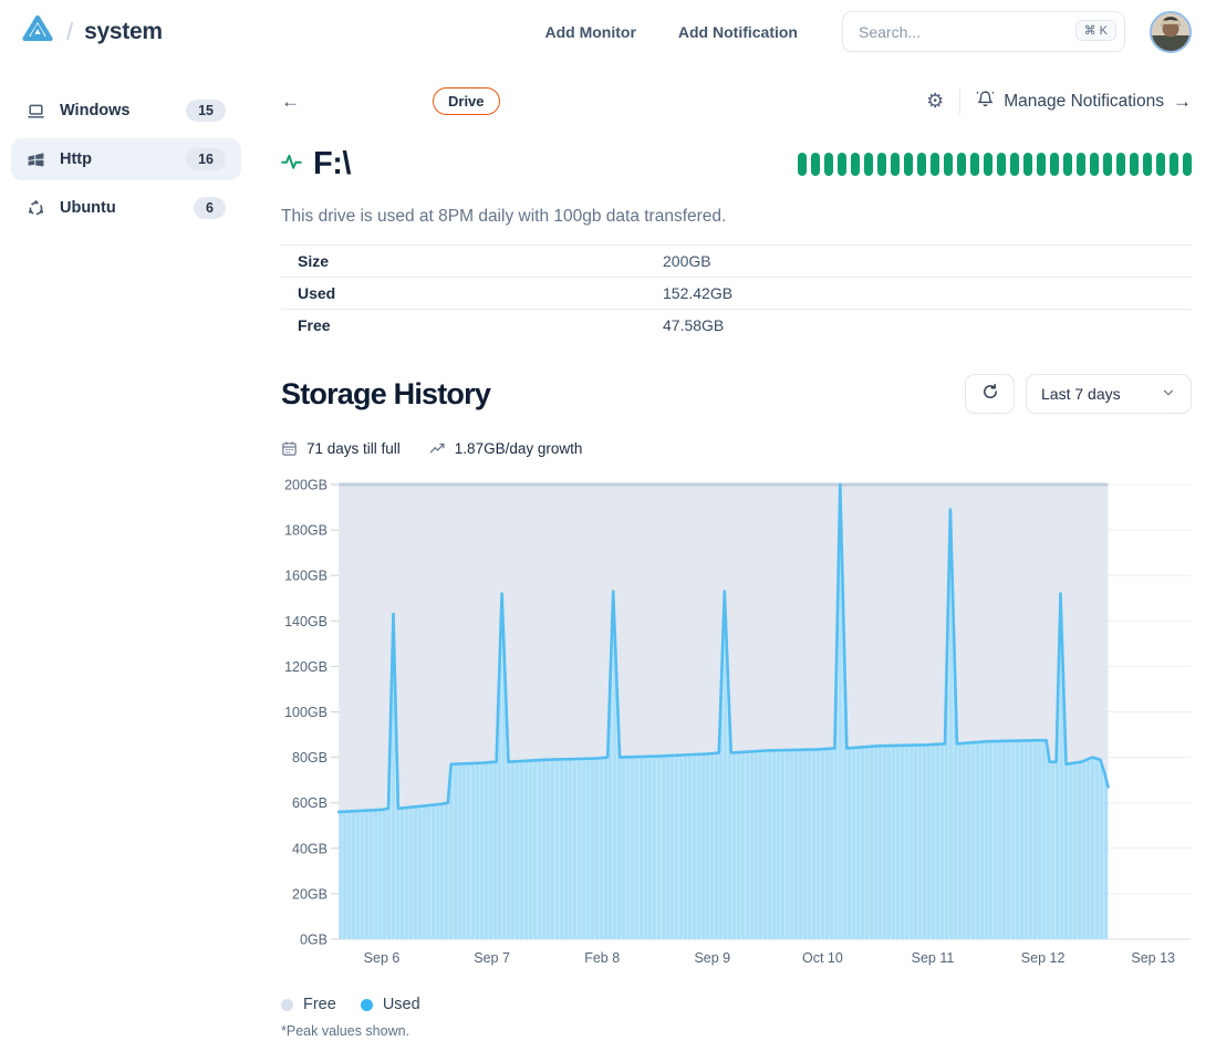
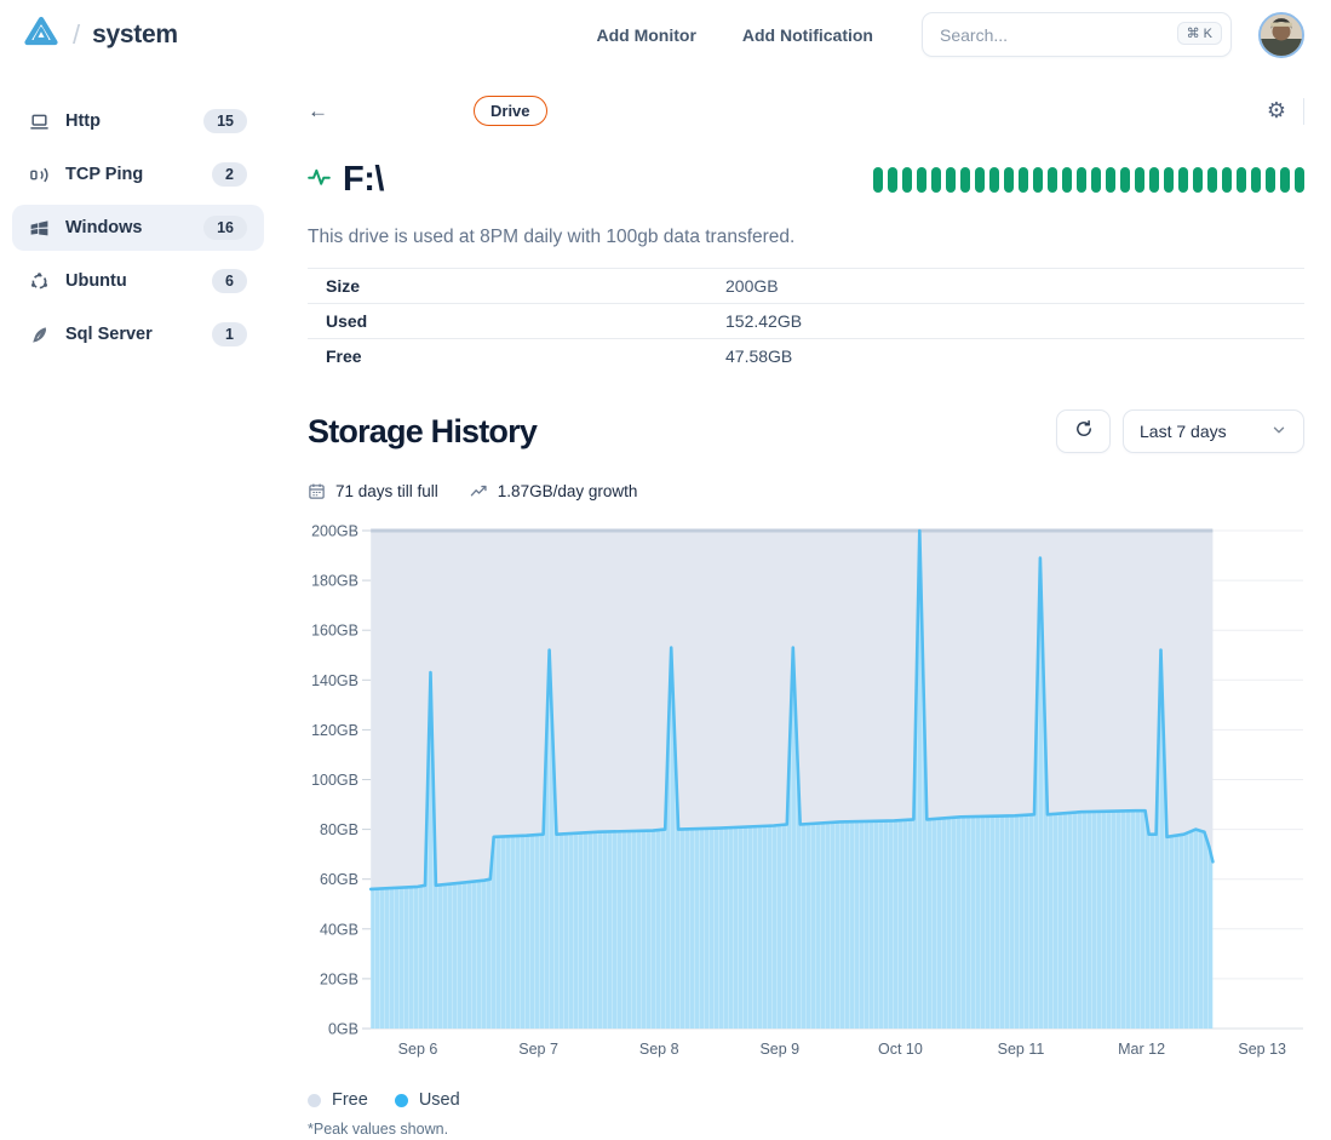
  /
  system
  Add Monitor
  Add Notification
  Search...
  ⌘ K
- Windows
+ Http
  15
+ TCP Ping
+ 2
- Http
+ Windows
  16
  Ubuntu
  6
+ Sql Server
+ 1
  ←
  Drive
  ⚙
- Manage Notifications
- →
  F:\
  This drive is used at 8PM daily with 100gb data transfered.
  Size
  200GB
  Used
  152.42GB
  Free
  47.58GB
  Storage History
  Last 7 days
  71 days till full
  1.87GB/day growth
  0GB
  20GB
  40GB
  60GB
  80GB
  100GB
  120GB
  140GB
  160GB
  180GB
  200GB
  Sep 6
  Sep 7
- Feb 8
+ Sep 8
  Sep 9
  Oct 10
  Sep 11
- Sep 12
+ Mar 12
  Sep 13
  Free
  Used
  *Peak values shown.
